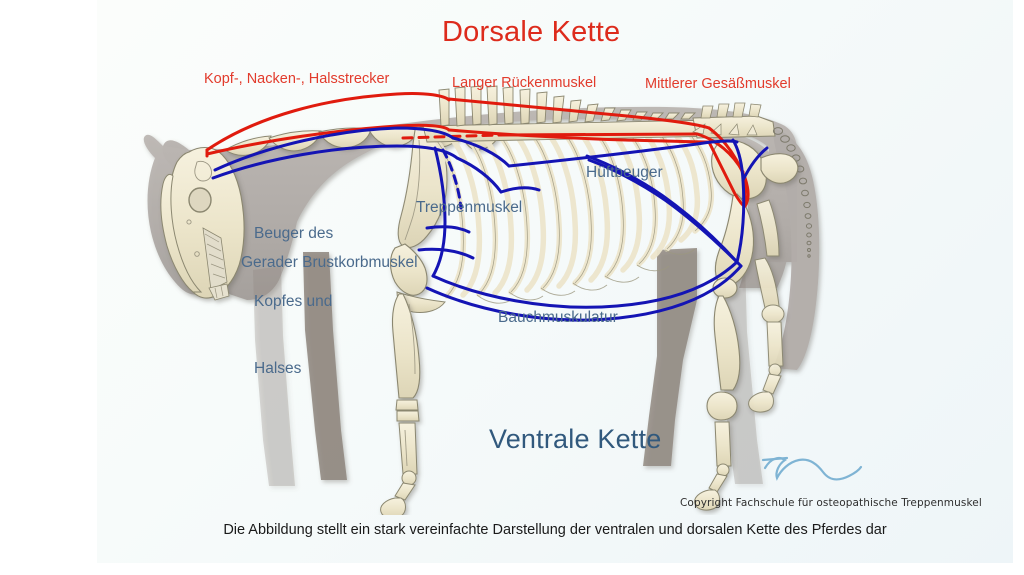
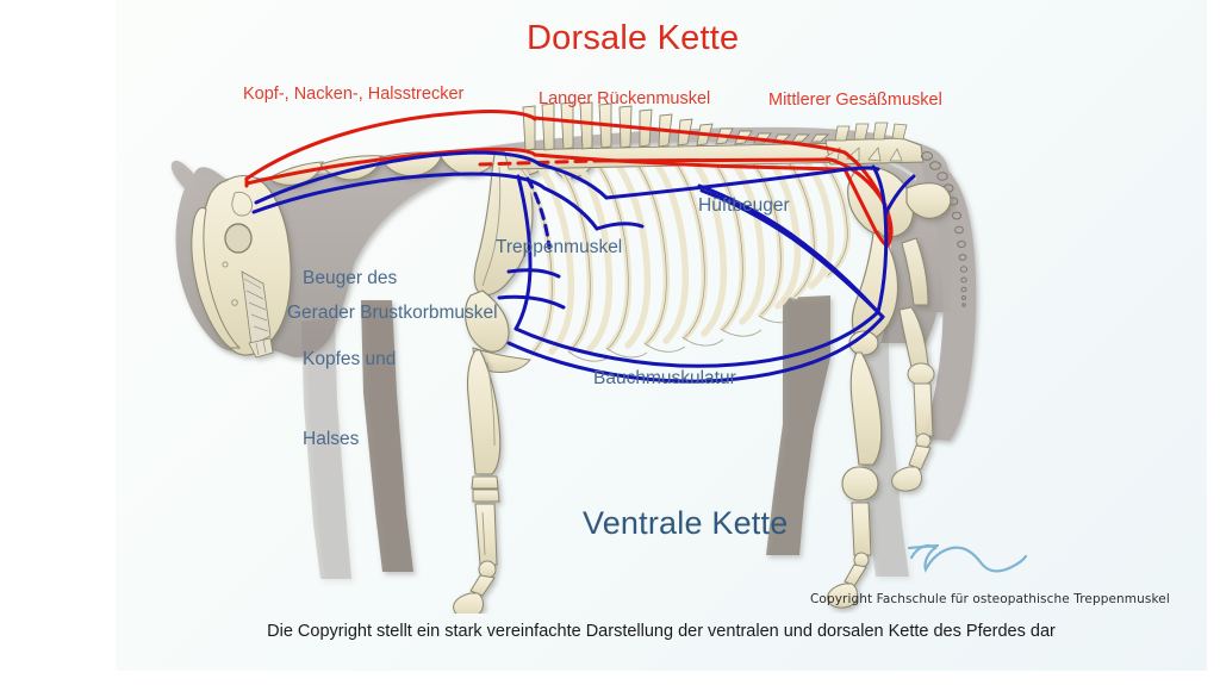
  Dorsale Kette
  Kopf-, Nacken-, Halsstrecker
  Langer Rückenmuskel
  Mittlerer Gesäßmuskel
  Beuger des
  Kopfes und
  Halses
  Treppenmuskel
  Gerader Brustkorbmuskel
  Hüftbeuger
  Bauchmuskulatur
  Ventrale Kette
  Copyright Fachschule für osteopathische Treppenmuskel
- Die Abbildung stellt ein stark vereinfachte Darstellung der ventralen und dorsalen Kette des Pferdes dar
+ Die Copyright stellt ein stark vereinfachte Darstellung der ventralen und dorsalen Kette des Pferdes dar
